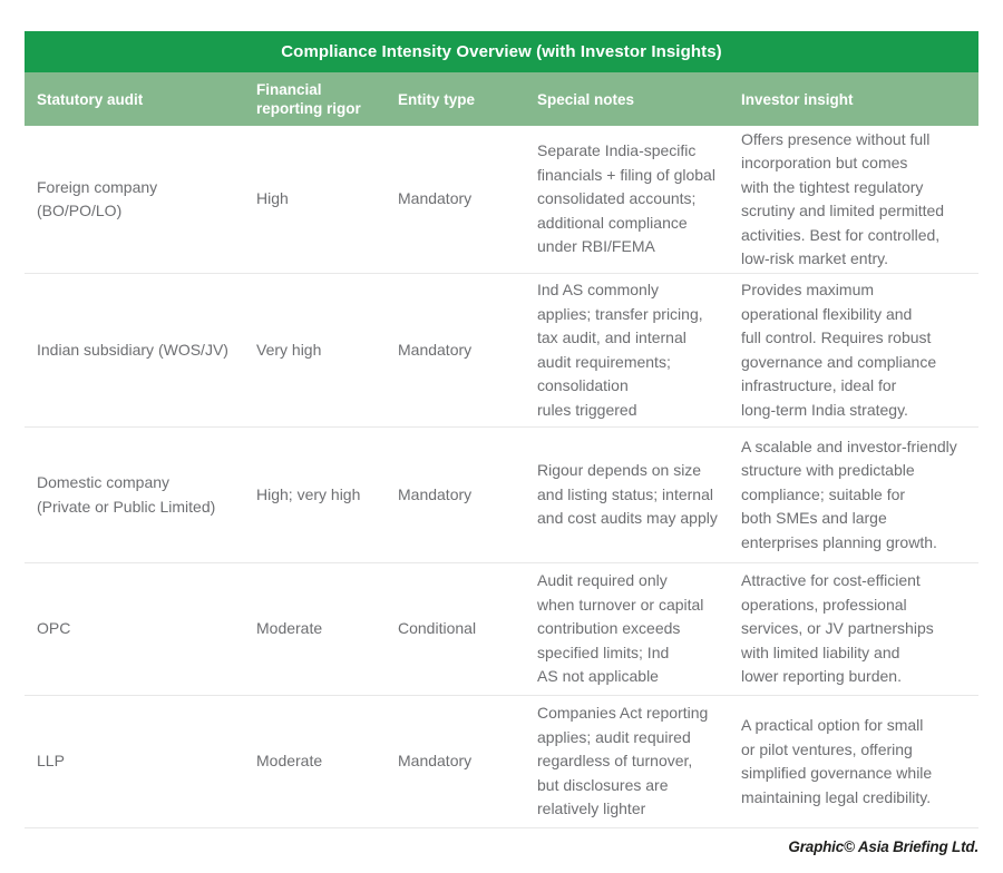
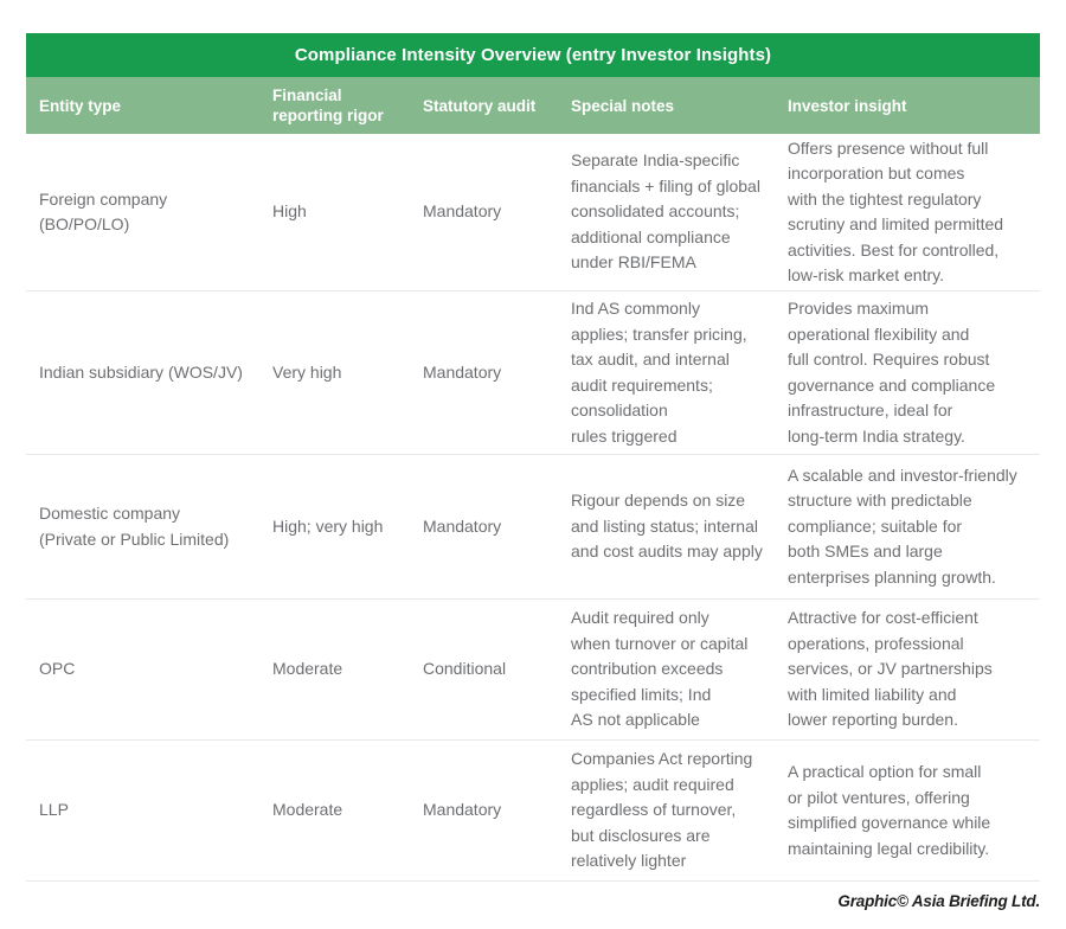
- Compliance Intensity Overview (with Investor Insights)
+ Compliance Intensity Overview (entry Investor Insights)
- Statutory audit
+ Entity type
  Financial
  reporting rigor
- Entity type
+ Statutory audit
  Special notes
  Investor insight
  Foreign company
  (BO/PO/LO)
  High
  Mandatory
  Separate India-specific
  financials + filing of global
  consolidated accounts;
  additional compliance
  under RBI/FEMA
  Offers presence without full
  incorporation but comes
  with the tightest regulatory
  scrutiny and limited permitted
  activities. Best for controlled,
  low-risk market entry.
  Indian subsidiary (WOS/JV)
  Very high
  Mandatory
  Ind AS commonly
  applies; transfer pricing,
  tax audit, and internal
  audit requirements;
  consolidation
  rules triggered
  Provides maximum
  operational flexibility and
  full control. Requires robust
  governance and compliance
  infrastructure, ideal for
  long-term India strategy.
  Domestic company
  (Private or Public Limited)
  High; very high
  Mandatory
  Rigour depends on size
  and listing status; internal
  and cost audits may apply
  A scalable and investor-friendly
  structure with predictable
  compliance; suitable for
  both SMEs and large
  enterprises planning growth.
  OPC
  Moderate
  Conditional
  Audit required only
  when turnover or capital
  contribution exceeds
  specified limits; Ind
  AS not applicable
  Attractive for cost-efficient
  operations, professional
  services, or JV partnerships
  with limited liability and
  lower reporting burden.
  LLP
  Moderate
  Mandatory
  Companies Act reporting
  applies; audit required
  regardless of turnover,
  but disclosures are
  relatively lighter
  A practical option for small
  or pilot ventures, offering
  simplified governance while
  maintaining legal credibility.
  Graphic© Asia Briefing Ltd.
